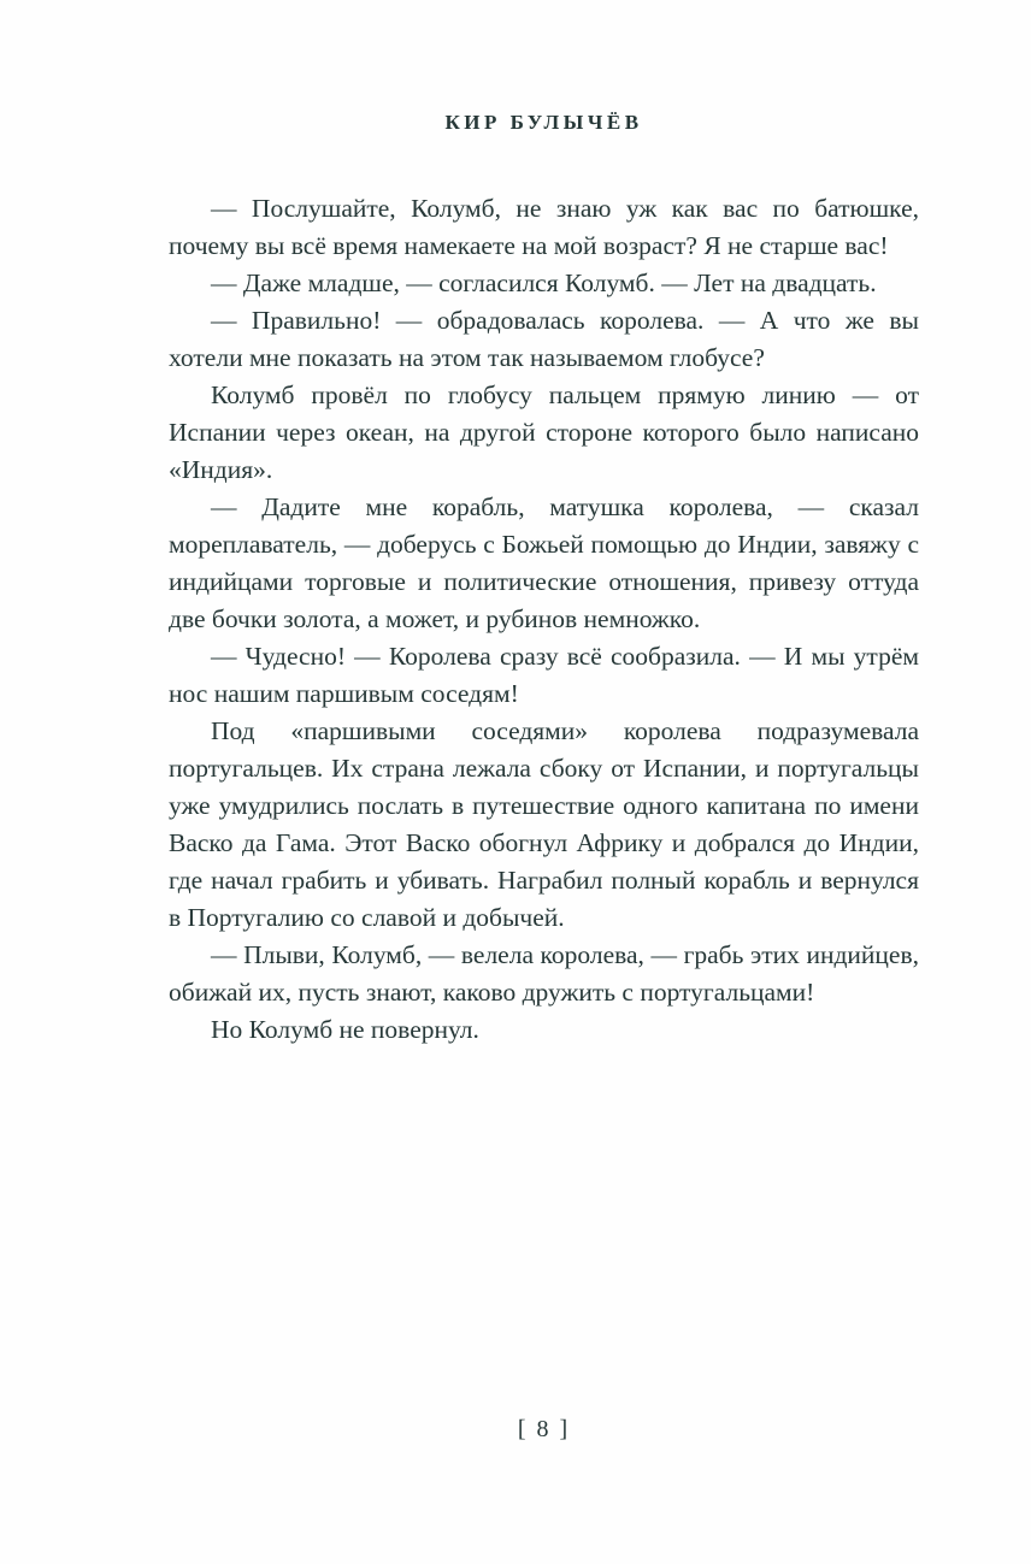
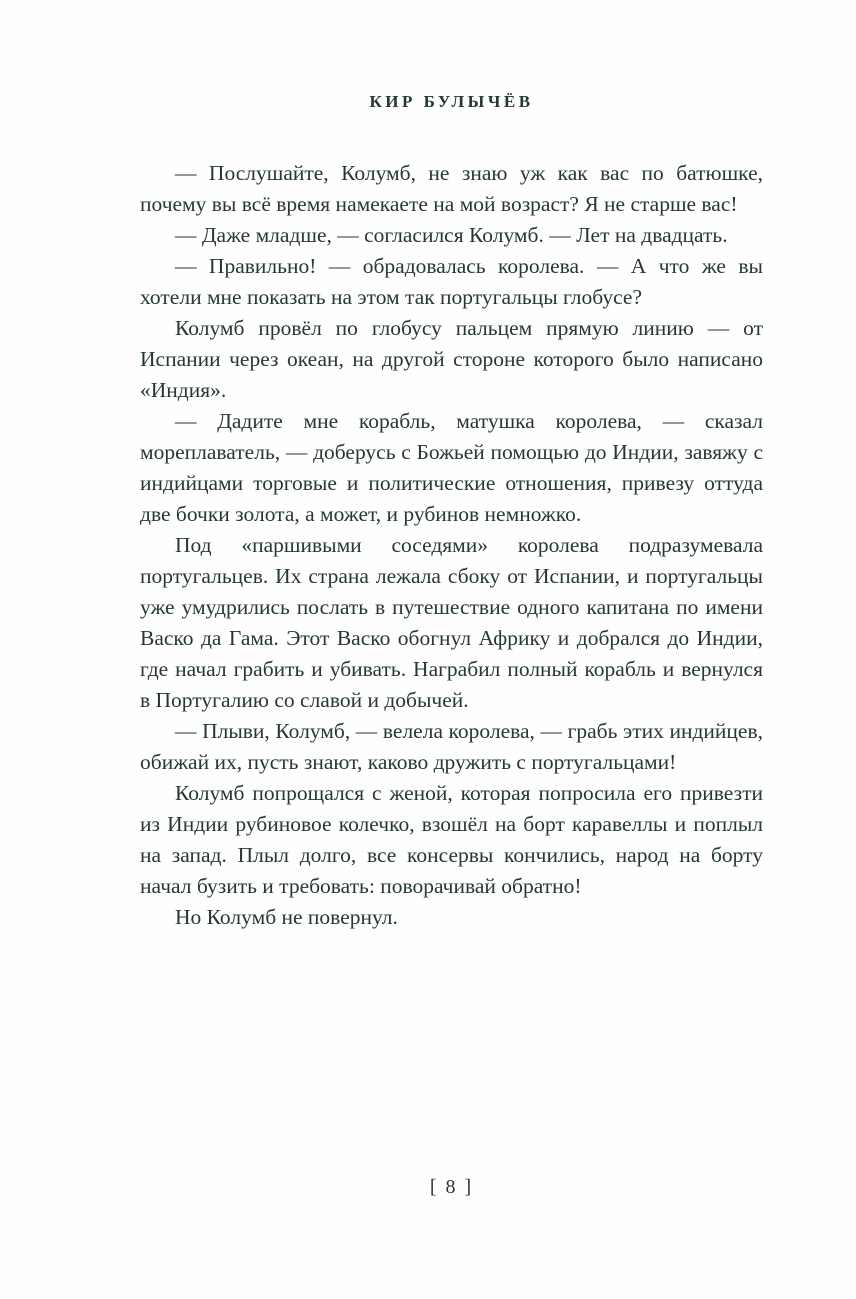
  КИР БУЛЫЧЁВ
  — Послушайте, Колумб, не знаю уж как вас по батюшке, почему вы всё время намекаете на мой возраст? Я не старше вас!
  — Даже младше, — согласился Колумб. — Лет на двадцать.
- — Правильно! — обрадовалась королева. — А что же вы хотели мне показать на этом так называемом глобусе?
+ — Правильно! — обрадовалась королева. — А что же вы хотели мне показать на этом так португальцы глобусе?
  Колумб провёл по глобусу пальцем прямую линию — от Испании через океан, на другой стороне которого было написано «Индия».
  — Дадите мне корабль, матушка королева, — сказал мореплаватель, — доберусь с Божьей помощью до Индии, завяжу с индийцами торговые и политические отношения, привезу оттуда две бочки золота, а может, и рубинов немножко.
- — Чудесно! — Королева сразу всё сообразила. — И мы утрём нос нашим паршивым соседям!
  Под «паршивыми соседями» королева подразумевала португальцев. Их страна лежала сбоку от Испании, и португальцы уже умудрились послать в путешествие одного капитана по имени Васко да Гама. Этот Васко обогнул Африку и добрался до Индии, где начал грабить и убивать. Награбил полный корабль и вернулся в Португалию со славой и добычей.
  — Плыви, Колумб, — велела королева, — грабь этих индийцев, обижай их, пусть знают, каково дружить с португальцами!
+ Колумб попрощался с женой, которая попросила его привезти из Индии рубиновое колечко, взошёл на борт каравеллы и поплыл на запад. Плыл долго, все консервы кончились, народ на борту начал бузить и требовать: поворачивай обратно!
  Но Колумб не повернул.
  [ 8 ]
